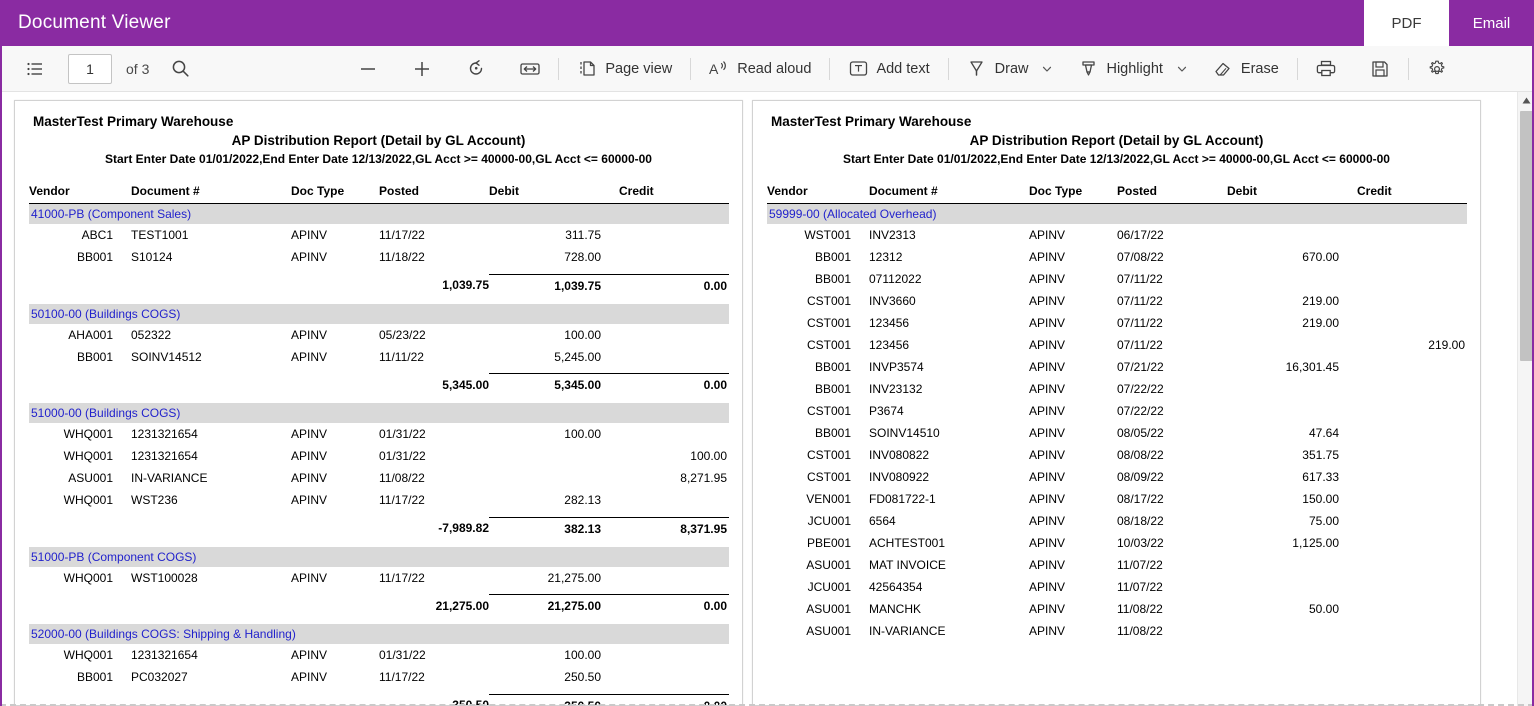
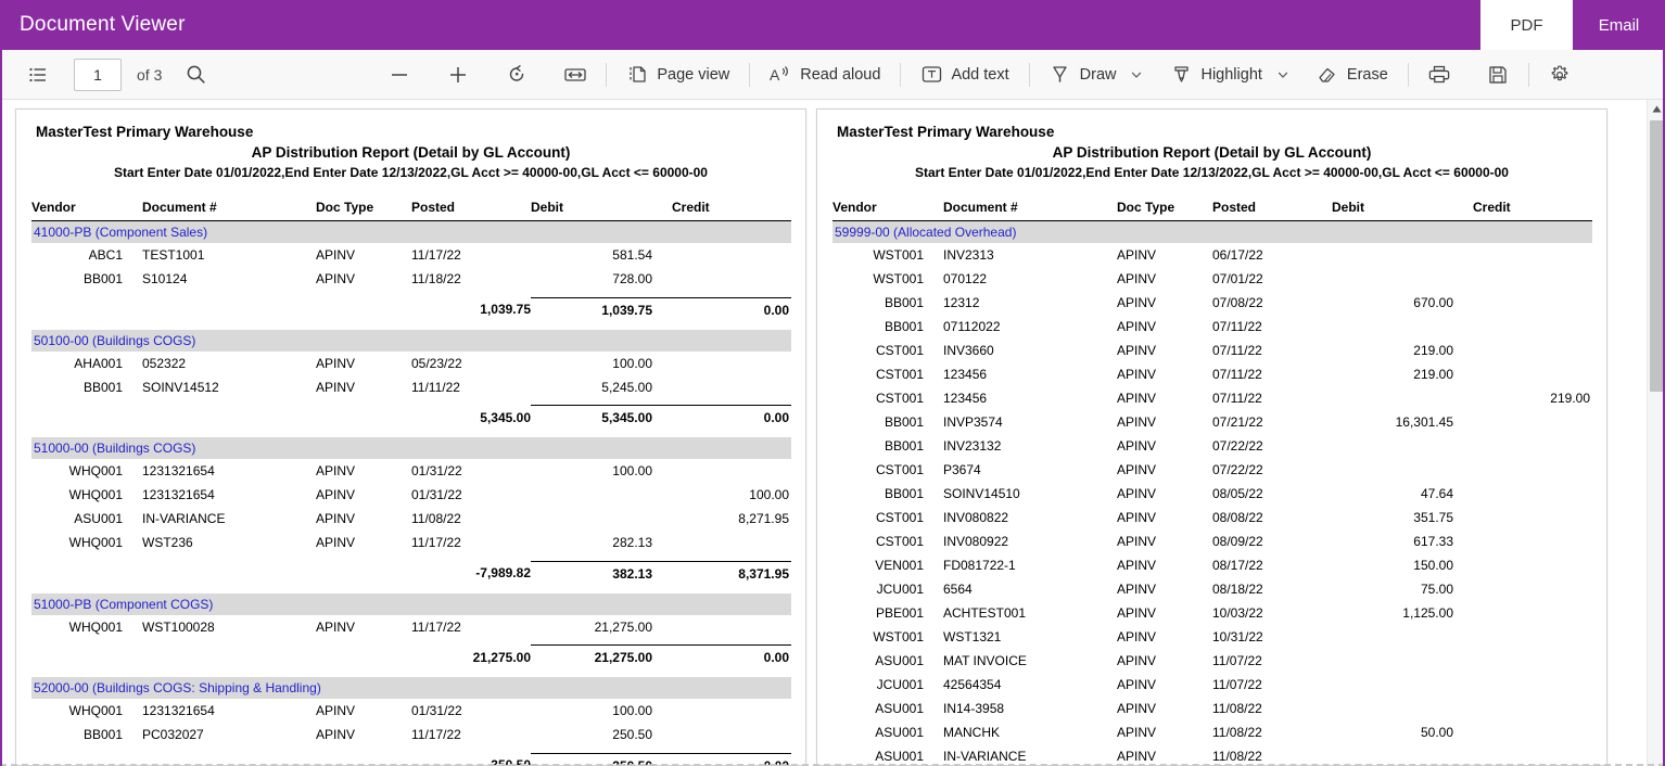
  Document Viewer
  PDF
  Email
  1
  of 3
  Page view
  A
  Read aloud
  Add text
  Draw
  Highlight
  Erase
  MasterTest Primary Warehouse
  AP Distribution Report (Detail by GL Account)
  Start Enter Date 01/01/2022,End Enter Date 12/13/2022,GL Acct >= 40000-00,GL Acct <= 60000-00
  Vendor	Document #	Doc Type	Posted	Debit	Credit
  41000-PB (Component Sales)
- ABC1	TEST1001	APINV	11/17/22	311.75
+ ABC1	TEST1001	APINV	11/17/22	581.54
  BB001	S10124	APINV	11/18/22	728.00
  			1,039.75	1,039.75	0.00
  50100-00 (Buildings COGS)
  AHA001	052322	APINV	05/23/22	100.00
  BB001	SOINV14512	APINV	11/11/22	5,245.00
  			5,345.00	5,345.00	0.00
  51000-00 (Buildings COGS)
  WHQ001	1231321654	APINV	01/31/22	100.00
  WHQ001	1231321654	APINV	01/31/22		100.00
  ASU001	IN-VARIANCE	APINV	11/08/22		8,271.95
  WHQ001	WST236	APINV	11/17/22	282.13
  			-7,989.82	382.13	8,371.95
  51000-PB (Component COGS)
  WHQ001	WST100028	APINV	11/17/22	21,275.00
  			21,275.00	21,275.00	0.00
  52000-00 (Buildings COGS: Shipping & Handling)
  WHQ001	1231321654	APINV	01/31/22	100.00
  BB001	PC032027	APINV	11/17/22	250.50
  MasterTest Primary Warehouse
  AP Distribution Report (Detail by GL Account)
  Start Enter Date 01/01/2022,End Enter Date 12/13/2022,GL Acct >= 40000-00,GL Acct <= 60000-00
  Vendor	Document #	Doc Type	Posted	Debit	Credit
  59999-00 (Allocated Overhead)
  WST001	INV2313	APINV	06/17/22
+ WST001	070122	APINV	07/01/22
  BB001	12312	APINV	07/08/22	670.00
  BB001	07112022	APINV	07/11/22
  CST001	INV3660	APINV	07/11/22	219.00
  CST001	123456	APINV	07/11/22	219.00
  CST001	123456	APINV	07/11/22		219.00
  BB001	INVP3574	APINV	07/21/22	16,301.45
  BB001	INV23132	APINV	07/22/22
  CST001	P3674	APINV	07/22/22
  BB001	SOINV14510	APINV	08/05/22	47.64
  CST001	INV080822	APINV	08/08/22	351.75
  CST001	INV080922	APINV	08/09/22	617.33
  VEN001	FD081722-1	APINV	08/17/22	150.00
  JCU001	6564	APINV	08/18/22	75.00
  PBE001	ACHTEST001	APINV	10/03/22	1,125.00
+ WST001	WST1321	APINV	10/31/22
  ASU001	MAT INVOICE	APINV	11/07/22
  JCU001	42564354	APINV	11/07/22
+ ASU001	IN14-3958	APINV	11/08/22
  ASU001	MANCHK	APINV	11/08/22	50.00
  ASU001	IN-VARIANCE	APINV	11/08/22
